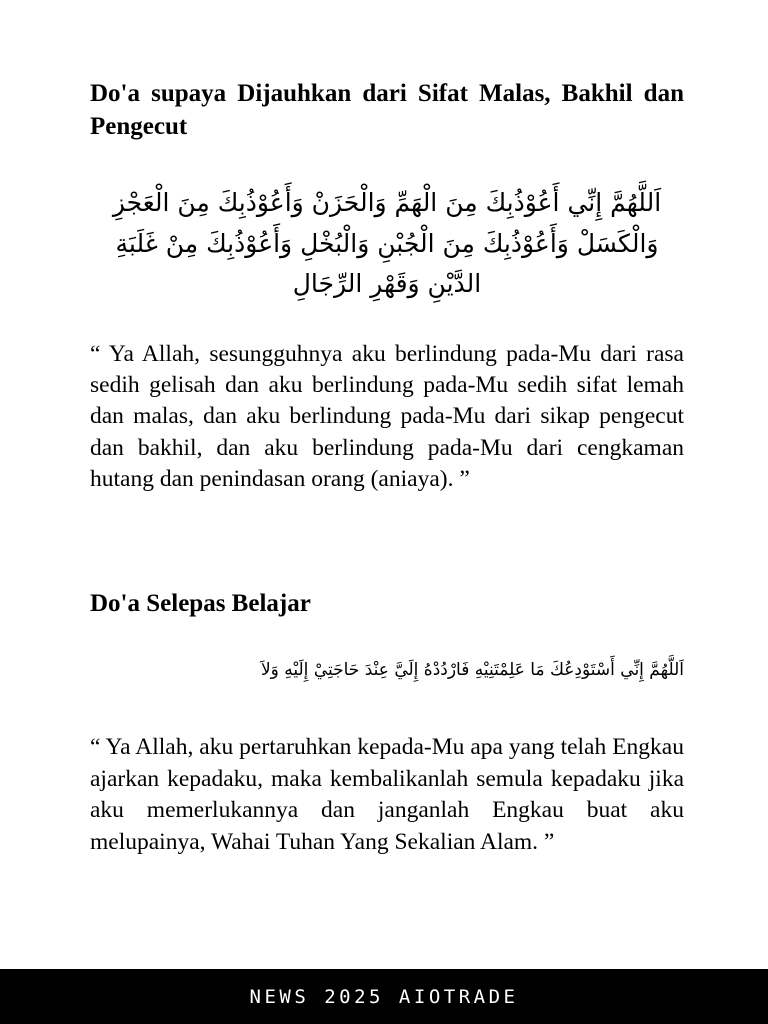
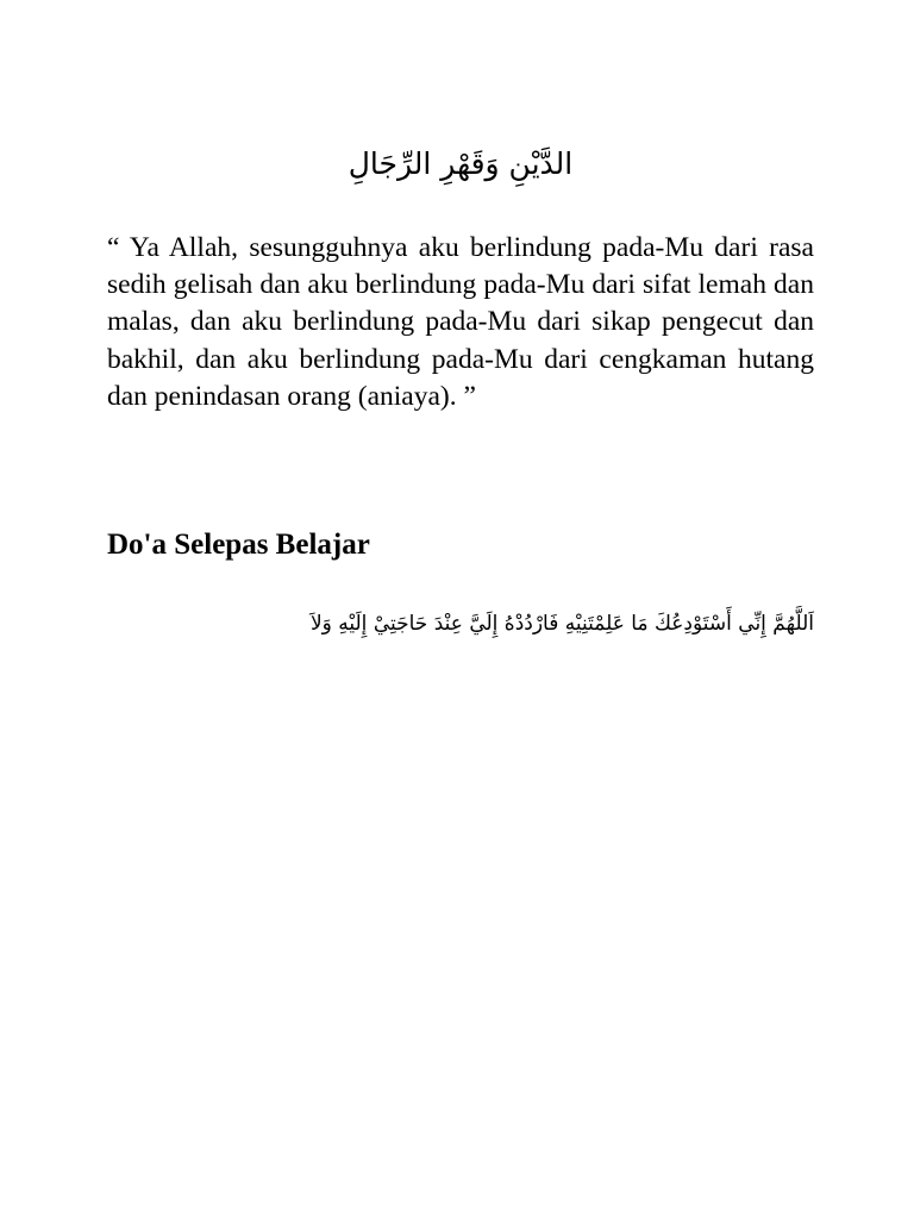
- Do'a supaya Dijauhkan dari Sifat Malas, Bakhil dan Pengecut
- اَللَّهُمَّ إِنِّي أَعُوْذُبِكَ مِنَ الْهَمِّ وَالْحَزَنْ وَأَعُوْذُبِكَ مِنَ الْعَجْزِ
- وَالْكَسَلْ وَأَعُوْذُبِكَ مِنَ الْجُبْنِ وَالْبُخْلِ وَأَعُوْذُبِكَ مِنْ غَلَبَةِ
  الدَّيْنِ وَقَهْرِ الرِّجَالِ
- “ Ya Allah, sesungguhnya aku berlindung pada-Mu dari rasa sedih gelisah dan aku berlindung pada-Mu sedih sifat lemah dan malas, dan aku berlindung pada-Mu dari sikap pengecut dan bakhil, dan aku berlindung pada-Mu dari cengkaman hutang dan penindasan orang (aniaya). ”
+ “ Ya Allah, sesungguhnya aku berlindung pada-Mu dari rasa sedih gelisah dan aku berlindung pada-Mu dari sifat lemah dan malas, dan aku berlindung pada-Mu dari sikap pengecut dan bakhil, dan aku berlindung pada-Mu dari cengkaman hutang dan penindasan orang (aniaya). ”
  Do'a Selepas Belajar
  اَللَّهُمَّ إِنِّي أَسْتَوْدِعُكَ مَا عَلِمْتَنِيْهِ فَارْدُدْهُ إِلَيَّ عِنْدَ حَاجَتِيْ إِلَيْهِ وَلاَ
- “ Ya Allah, aku pertaruhkan kepada-Mu apa yang telah Engkau ajarkan kepadaku, maka kembalikanlah semula kepadaku jika aku memerlukannya dan janganlah Engkau buat aku melupainya, Wahai Tuhan Yang Sekalian Alam. ”
- NEWS 2025 AIOTRADE
